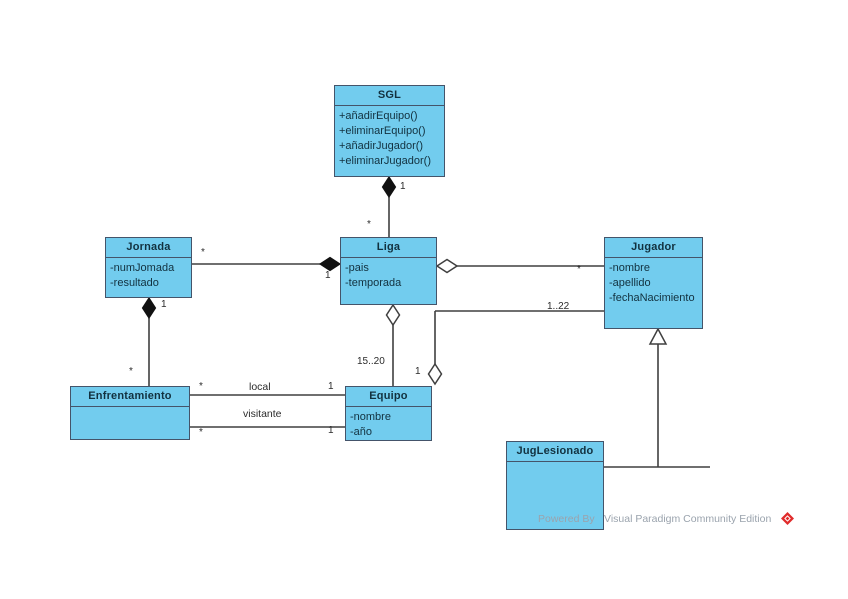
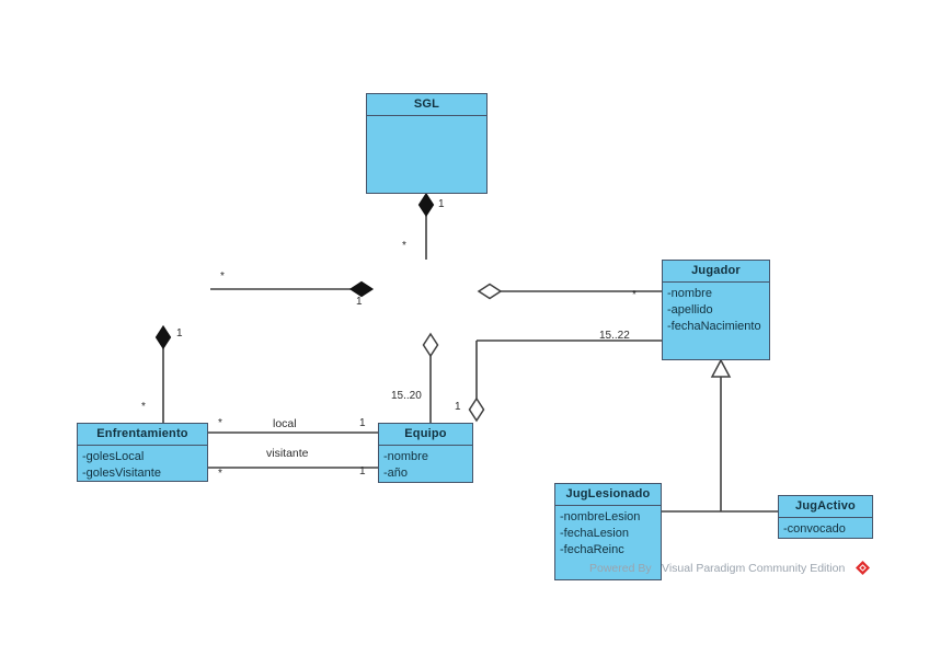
  SGL
- +añadirEquipo()
- +eliminarEquipo()
- +añadirJugador()
- +eliminarJugador()
- Jornada
- -numJomada
- -resultado
- Liga
- -pais
- -temporada
  Jugador
  -nombre
  -apellido
  -fechaNacimiento
  Enfrentamiento
+ -golesLocal
+ -golesVisitante
  Equipo
  -nombre
  -año
  JugLesionado
+ -nombreLesion
+ -fechaLesion
+ -fechaReinc
+ JugActivo
+ -convocado
  1
  *
  *
  1
  1
  *
  *
  15..20
- 1..22
+ 15..22
  1
  local
  visitante
  *
  *
  1
  1
  Powered By
  Visual Paradigm Community Edition
